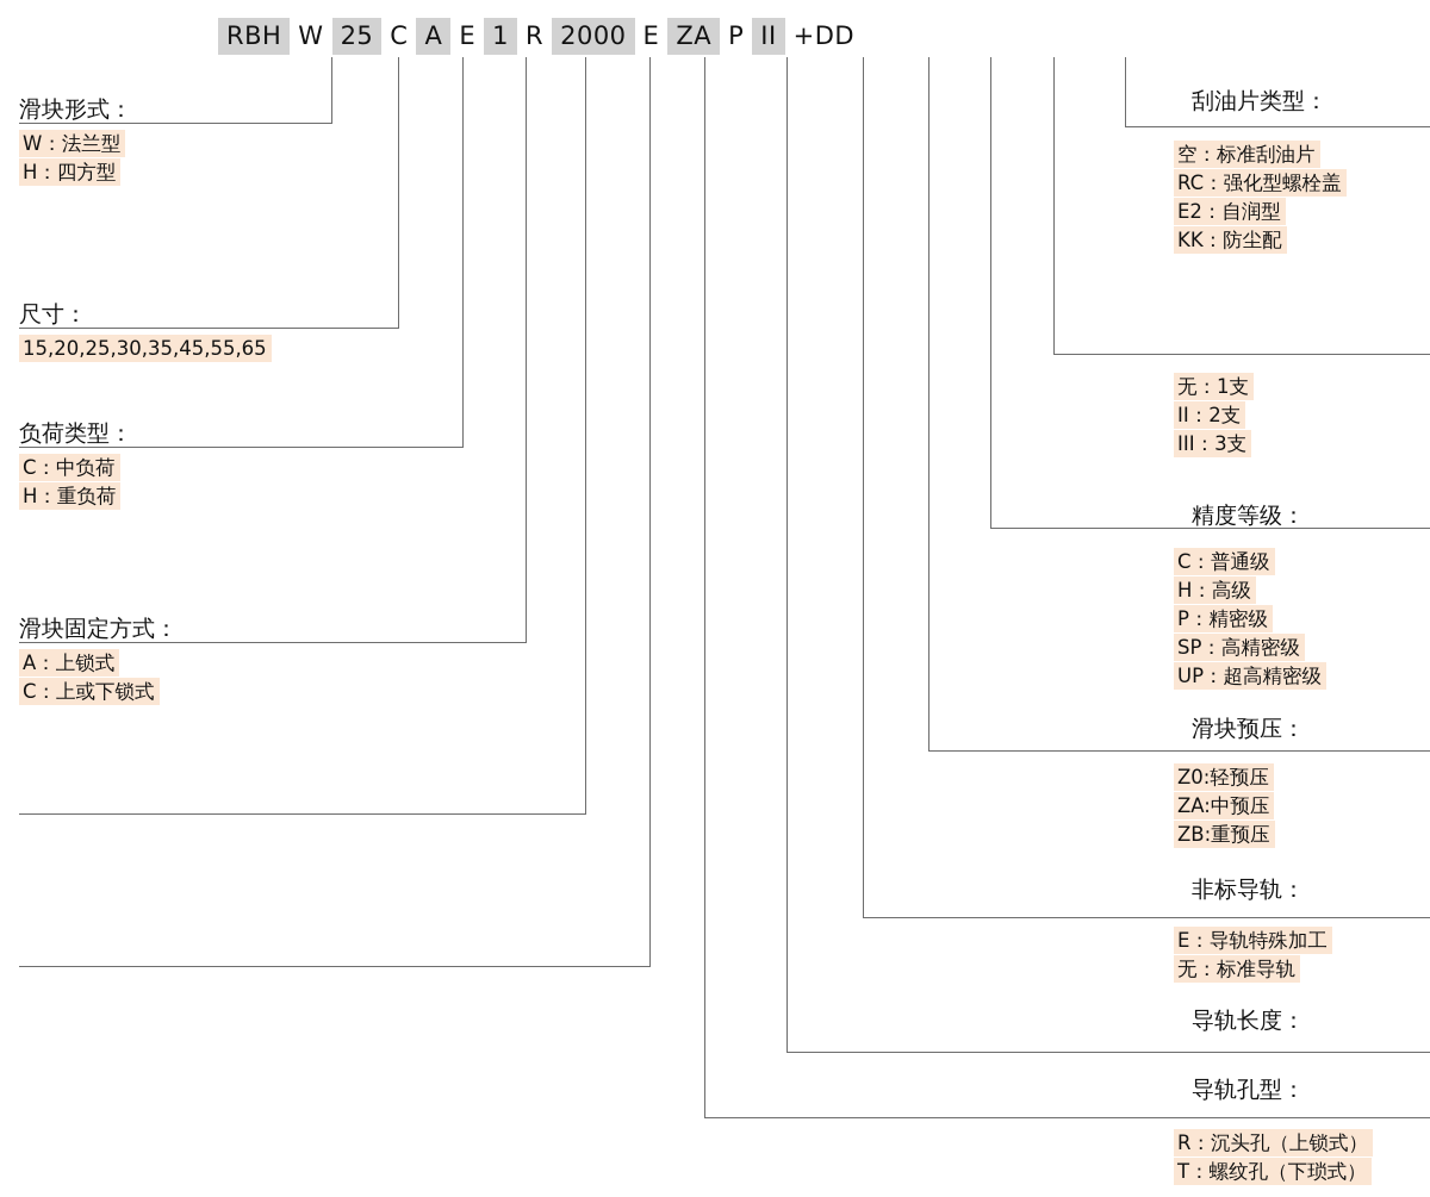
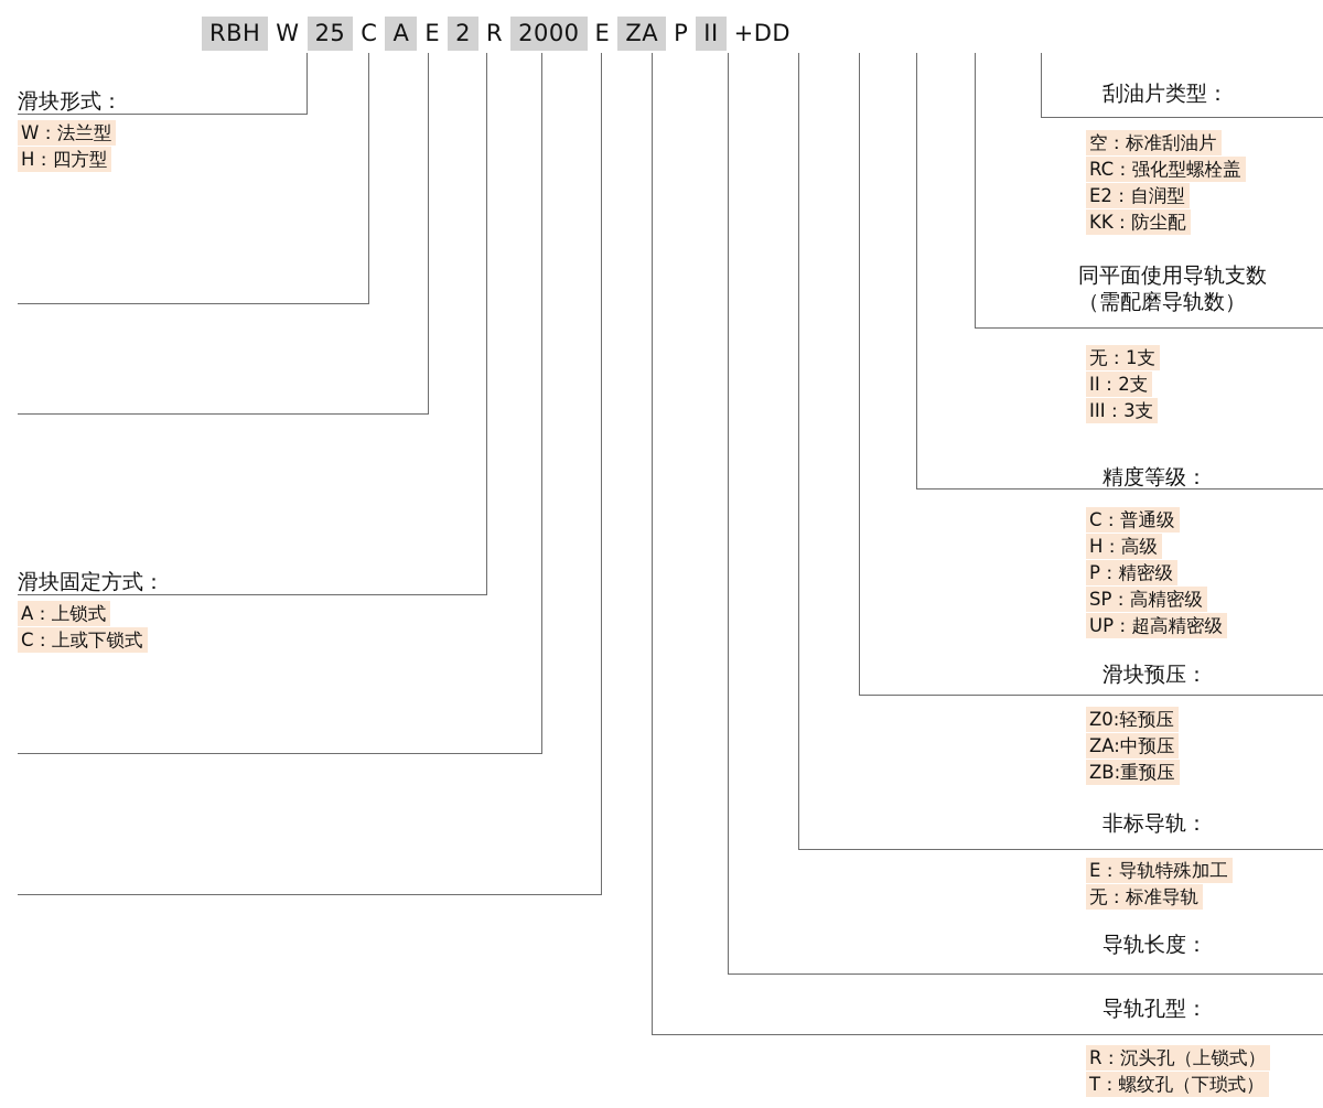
  RBH
  W
  25
  C
  A
  E
- 1
+ 2
  R
  2000
  E
  ZA
  P
  II
  +DD
  滑块形式：
  W：法兰型
  H：四方型
- 尺寸：
- 15,20,25,30,35,45,55,65
- 负荷类型：
- C：中负荷
- H：重负荷
  滑块固定方式：
  A：上锁式
  C：上或下锁式
  刮油片类型：
  空：标准刮油片
  RC：强化型螺栓盖
  E2：自润型
  KK：防尘配
+ 同平面使用导轨支数
+ （需配磨导轨数）
  无：1支
  II：2支
  III：3支
  精度等级：
  C：普通级
  H：高级
  P：精密级
  SP：高精密级
  UP：超高精密级
  滑块预压：
  Z0:轻预压
  ZA:中预压
  ZB:重预压
  非标导轨：
  E：导轨特殊加工
  无：标准导轨
  导轨长度：
  导轨孔型：
  R：沉头孔（上锁式）
  T：螺纹孔（下琐式）
